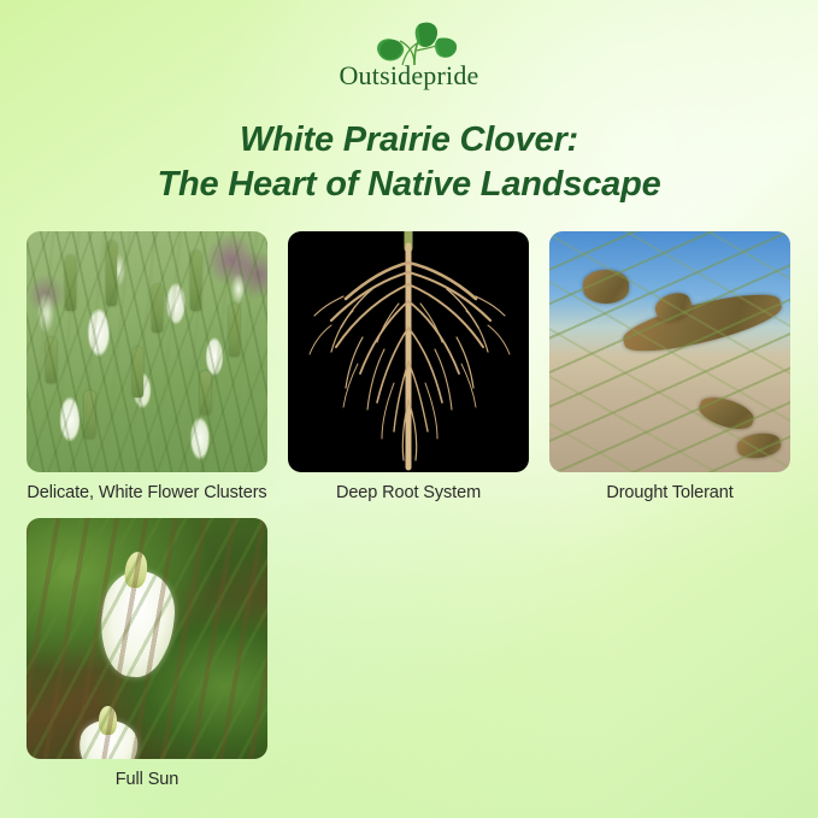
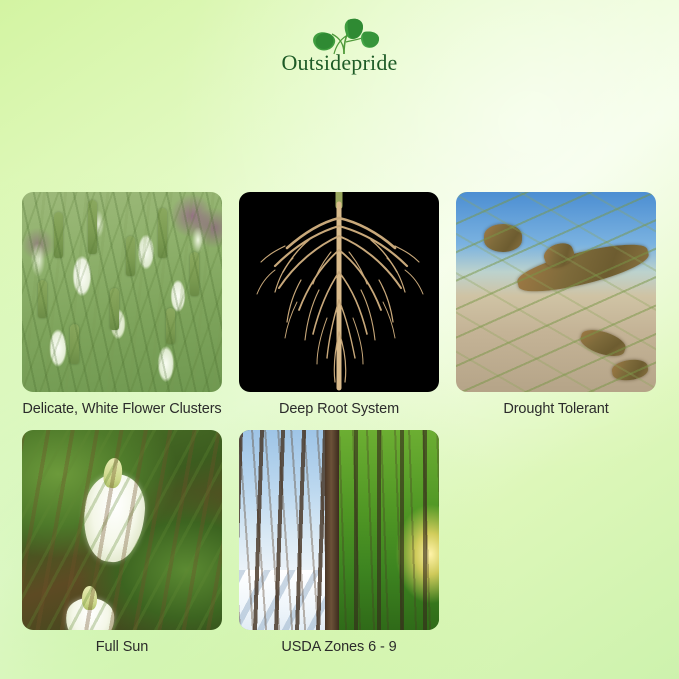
  Outsidepride
- White Prairie Clover:
- The Heart of Native Landscape
  Delicate, White Flower Clusters
  Deep Root System
  Drought Tolerant
  Full Sun
+ USDA Zones 6 - 9
